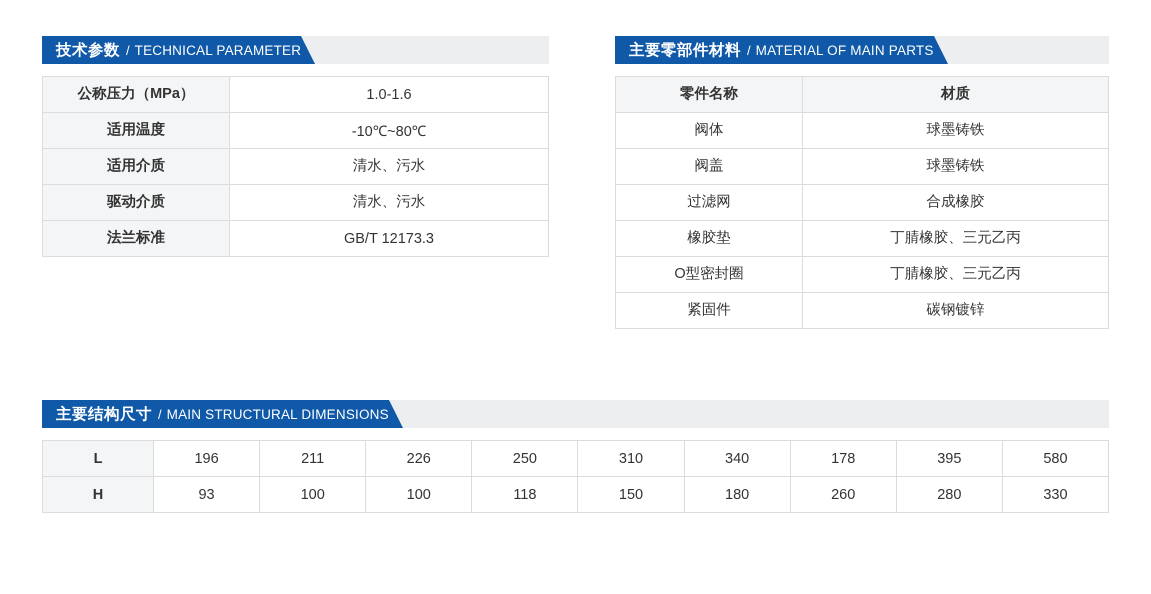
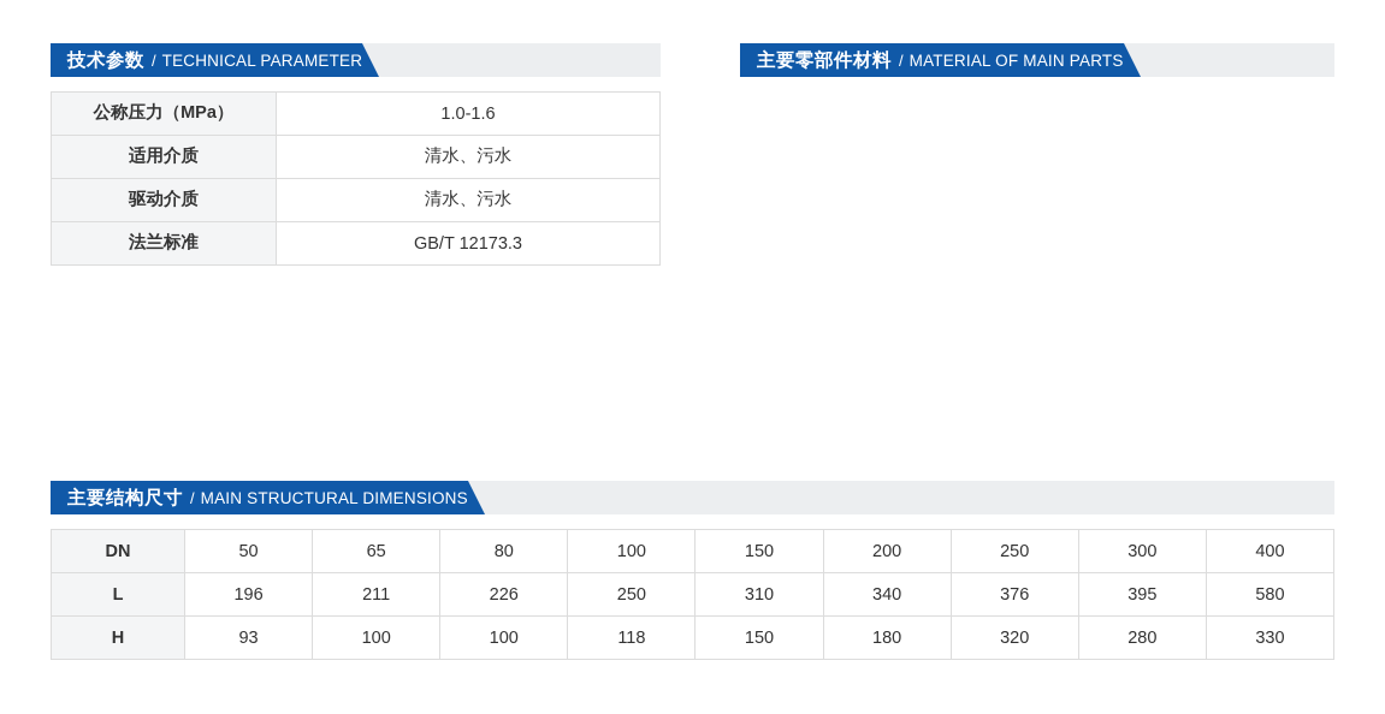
  技术参数
  /
  TECHNICAL PARAMETER
  公称压力（MPa）	1.0-1.6
- 适用温度	-10℃~80℃
  适用介质	清水、污水
  驱动介质	清水、污水
  法兰标准	GB/T 12173.3
  主要零部件材料
  /
  MATERIAL OF MAIN PARTS
- 零件名称	材质
- 阀体	球墨铸铁
- 阀盖	球墨铸铁
- 过滤网	合成橡胶
- 橡胶垫	丁腈橡胶、三元乙丙
- O型密封圈	丁腈橡胶、三元乙丙
- 紧固件	碳钢镀锌
  主要结构尺寸
  /
  MAIN STRUCTURAL DIMENSIONS
+ DN	50	65	80	100	150	200	250	300	400
- L	196	211	226	250	310	340	178	395	580
+ L	196	211	226	250	310	340	376	395	580
- H	93	100	100	118	150	180	260	280	330
+ H	93	100	100	118	150	180	320	280	330
